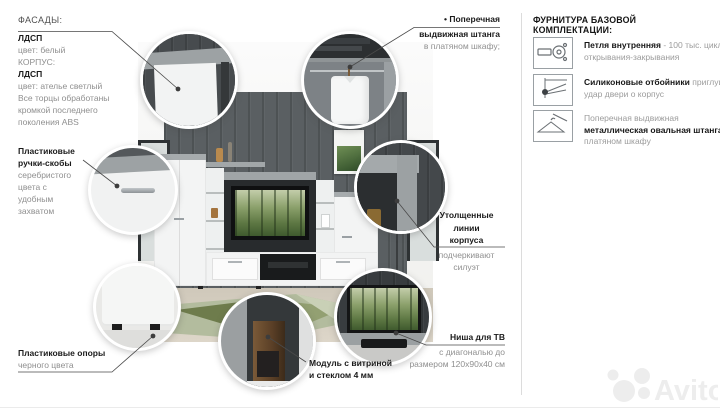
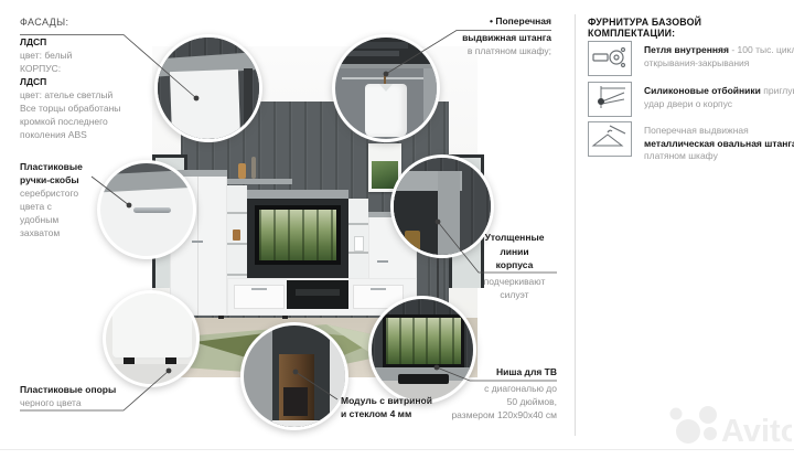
  ФАСАДЫ:
  ЛДСП
  цвет: белый
  КОРПУС:
  ЛДСП
  цвет: ателье светлый
  Все торцы обработаны
  кромкой последнего
  поколения ABS
  Пластиковые
  ручки-скобы
  серебристого
  цвета с
  удобным
  захватом
  Пластиковые опоры
  черного цвета
  • Поперечная
  выдвижная штанга
  в платяном шкафу;
  Утолщенные
  линии
  корпуса
  подчеркивают
  силуэт
  Ниша для ТВ
  с диагональю до
+ 50 дюймов,
  размером 120x90x40 см
  Модуль с витриной
  и стеклом 4 мм
  ФУРНИТУРА БАЗОВОЙ КОМПЛЕКТАЦИИ:
  Петля внутренняя - 100 тыс. цик открывания-закрывания
  Силиконовые отбойники приглу удар двери о корпус
  Поперечная выдвижная металлическая овальная штанг платяном шкафу
